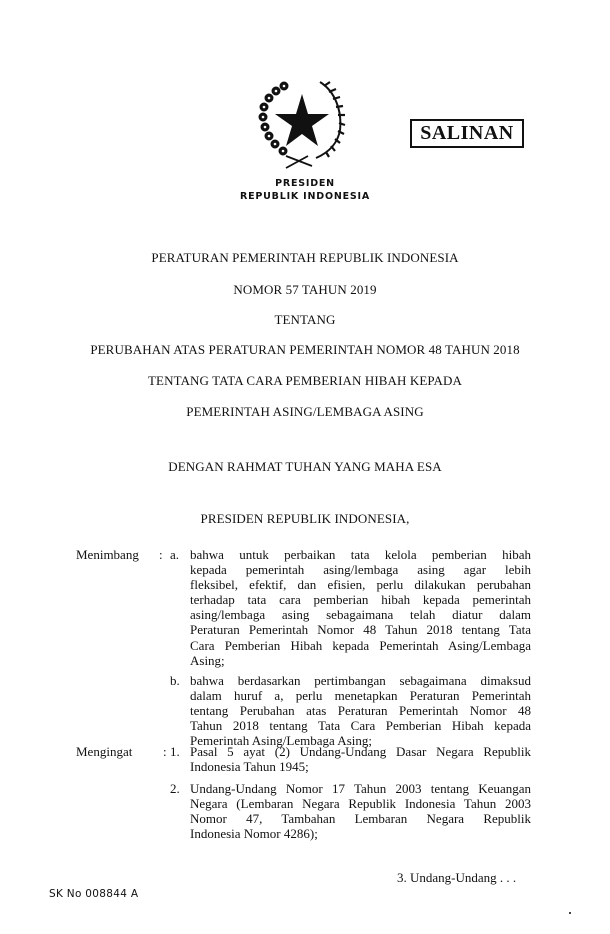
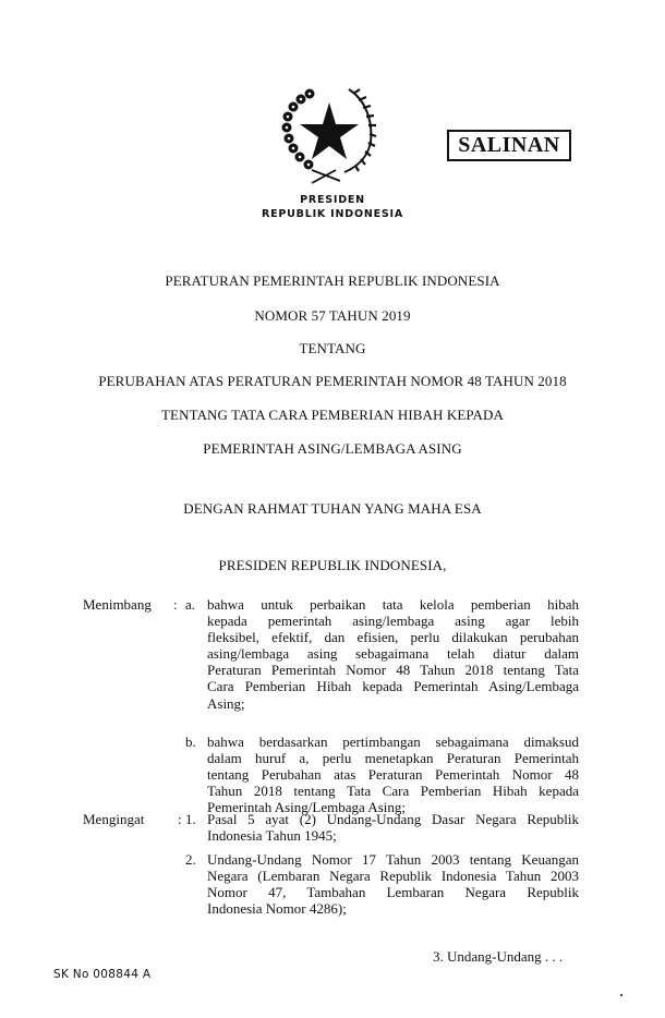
  SALINAN
  PRESIDEN
  REPUBLIK INDONESIA
  PERATURAN PEMERINTAH REPUBLIK INDONESIA
  NOMOR 57 TAHUN 2019
  TENTANG
  PERUBAHAN ATAS PERATURAN PEMERINTAH NOMOR 48 TAHUN 2018
  TENTANG TATA CARA PEMBERIAN HIBAH KEPADA
  PEMERINTAH ASING/LEMBAGA ASING
  DENGAN RAHMAT TUHAN YANG MAHA ESA
  PRESIDEN REPUBLIK INDONESIA,
  Menimbang
  :
  a.
  bahwa untuk perbaikan tata kelola pemberian hibah
  kepada pemerintah asing/lembaga asing agar lebih
  fleksibel, efektif, dan efisien, perlu dilakukan perubahan
- terhadap tata cara pemberian hibah kepada pemerintah
  asing/lembaga asing sebagaimana telah diatur dalam
  Peraturan Pemerintah Nomor 48 Tahun 2018 tentang Tata
  Cara Pemberian Hibah kepada Pemerintah Asing/Lembaga
  Asing;
  b.
  bahwa berdasarkan pertimbangan sebagaimana dimaksud
  dalam huruf a, perlu menetapkan Peraturan Pemerintah
  tentang Perubahan atas Peraturan Pemerintah Nomor 48
  Tahun 2018 tentang Tata Cara Pemberian Hibah kepada
  Pemerintah Asing/Lembaga Asing;
  Mengingat
  :
  1.
  Pasal 5 ayat (2) Undang-Undang Dasar Negara Republik
  Indonesia Tahun 1945;
  2.
  Undang-Undang Nomor 17 Tahun 2003 tentang Keuangan
  Negara (Lembaran Negara Republik Indonesia Tahun 2003
  Nomor 47, Tambahan Lembaran Negara Republik
  Indonesia Nomor 4286);
  3. Undang-Undang . . .
  SK No 008844 A
